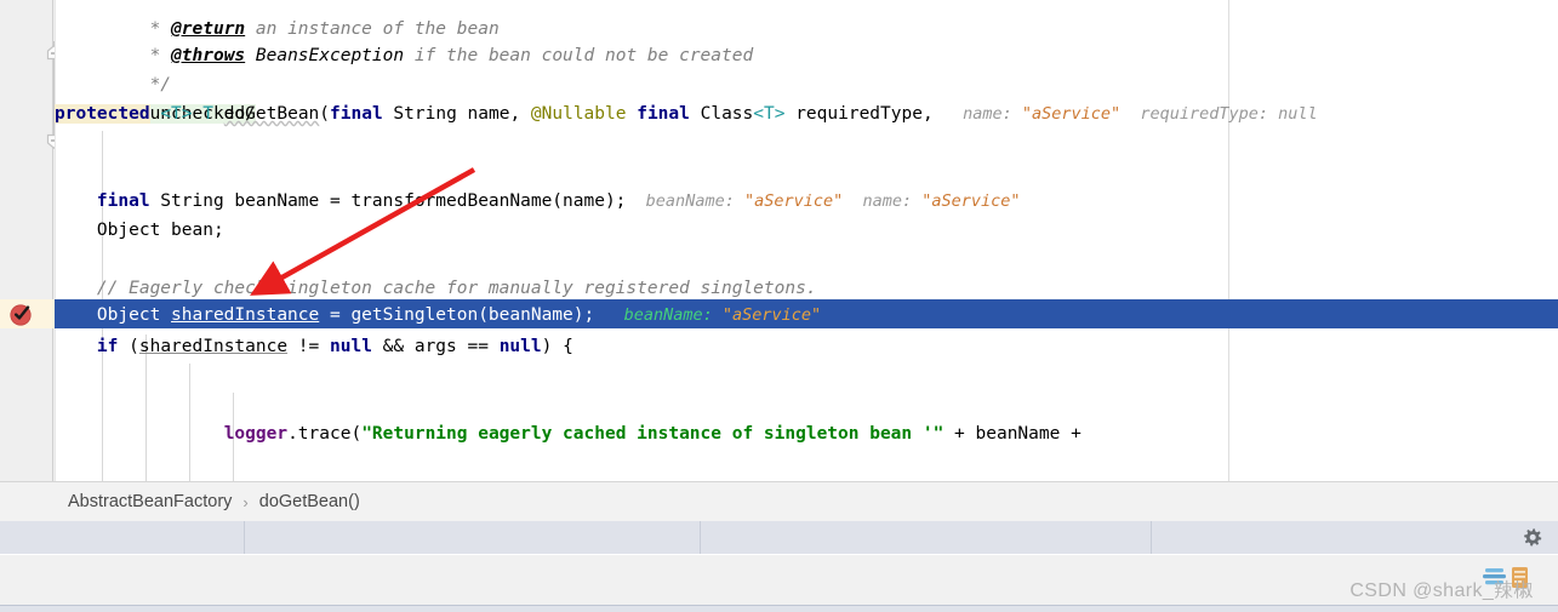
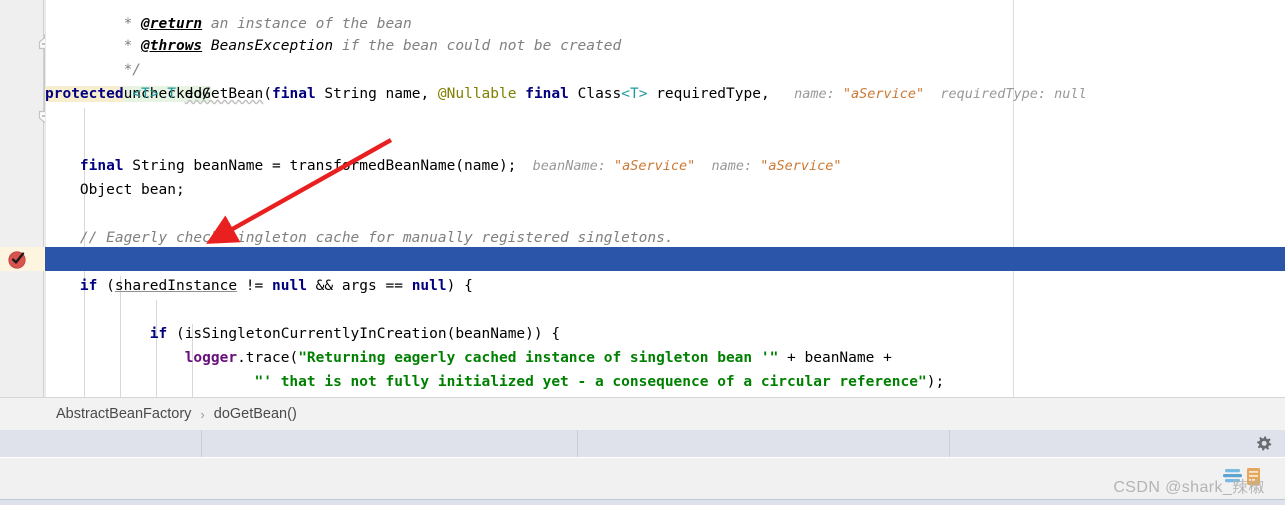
  * @return an instance of the bean
  * @throws BeansException if the bean could not be created
  */
  unchecked/
  protected <T> T doGetBean(final String name, @Nullable final Class<T> requiredType, name: "aService" requiredType: null
  final String beanName = transfrmedBeanName(name); beanName: "aService" name: "aService"
  Object bean;
  // Eagerly chec singleton cache for manually registered singletons.
- Object sharedInstance = getSingleton(beanName); beanName: "aService"
  if (sharedInstance != null && args == null) {
+ if (isSingletonCurrentlyInCreation(beanName)) {
  logger.trace("Returning eagerly cached instance of singleton bean '" + beanName +
+ "' that is not fully initialized yet - a consequence of a circular reference");
  AbstractBeanFactory
  ›
  doGetBean()
  CSDN @shark_辣椒
